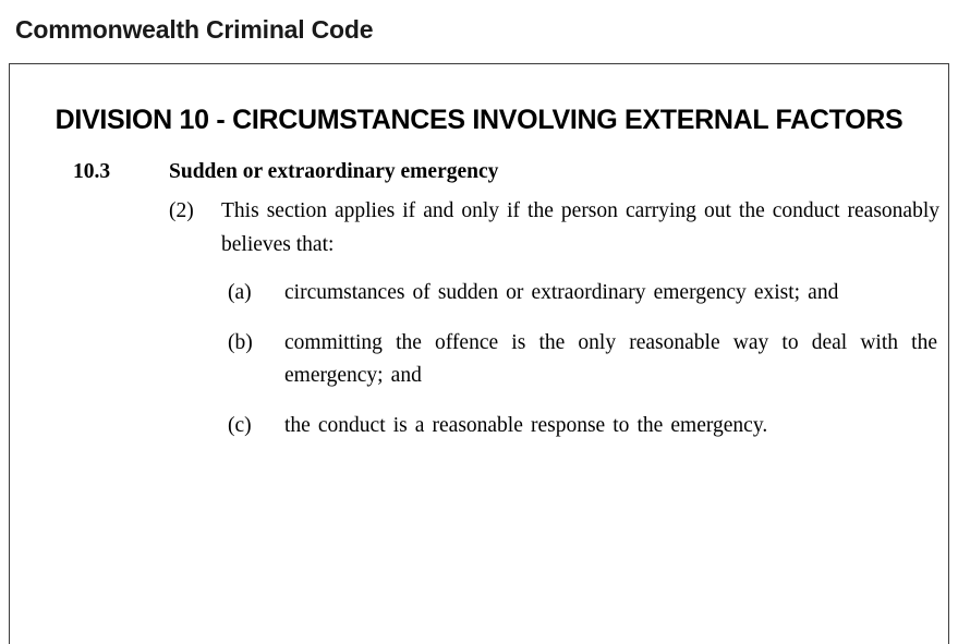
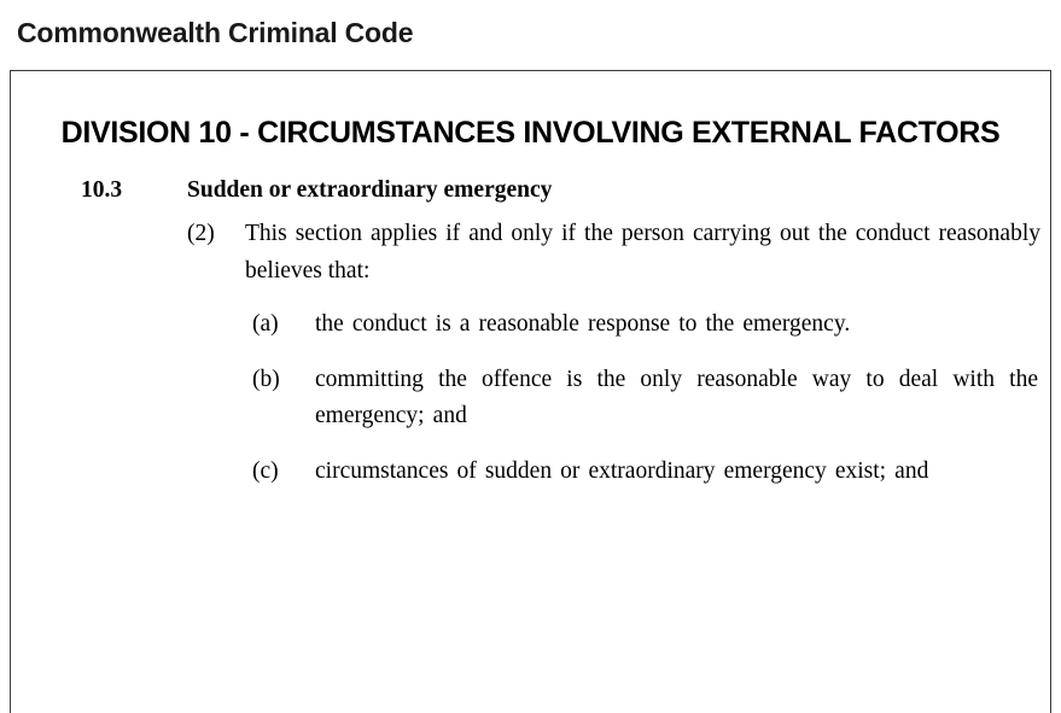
  Commonwealth Criminal Code
  DIVISION 10 - CIRCUMSTANCES INVOLVING EXTERNAL FACTORS
  10.3
  Sudden or extraordinary emergency
  (2)
  This section applies if and only if the person carrying out the conduct reasonably believes that:
  (a)
- circumstances of sudden or extraordinary emergency exist; and
+ the conduct is a reasonable response to the emergency.
  (b)
  committing the offence is the only reasonable way to deal with the emergency; and
  (c)
- the conduct is a reasonable response to the emergency.
+ circumstances of sudden or extraordinary emergency exist; and
